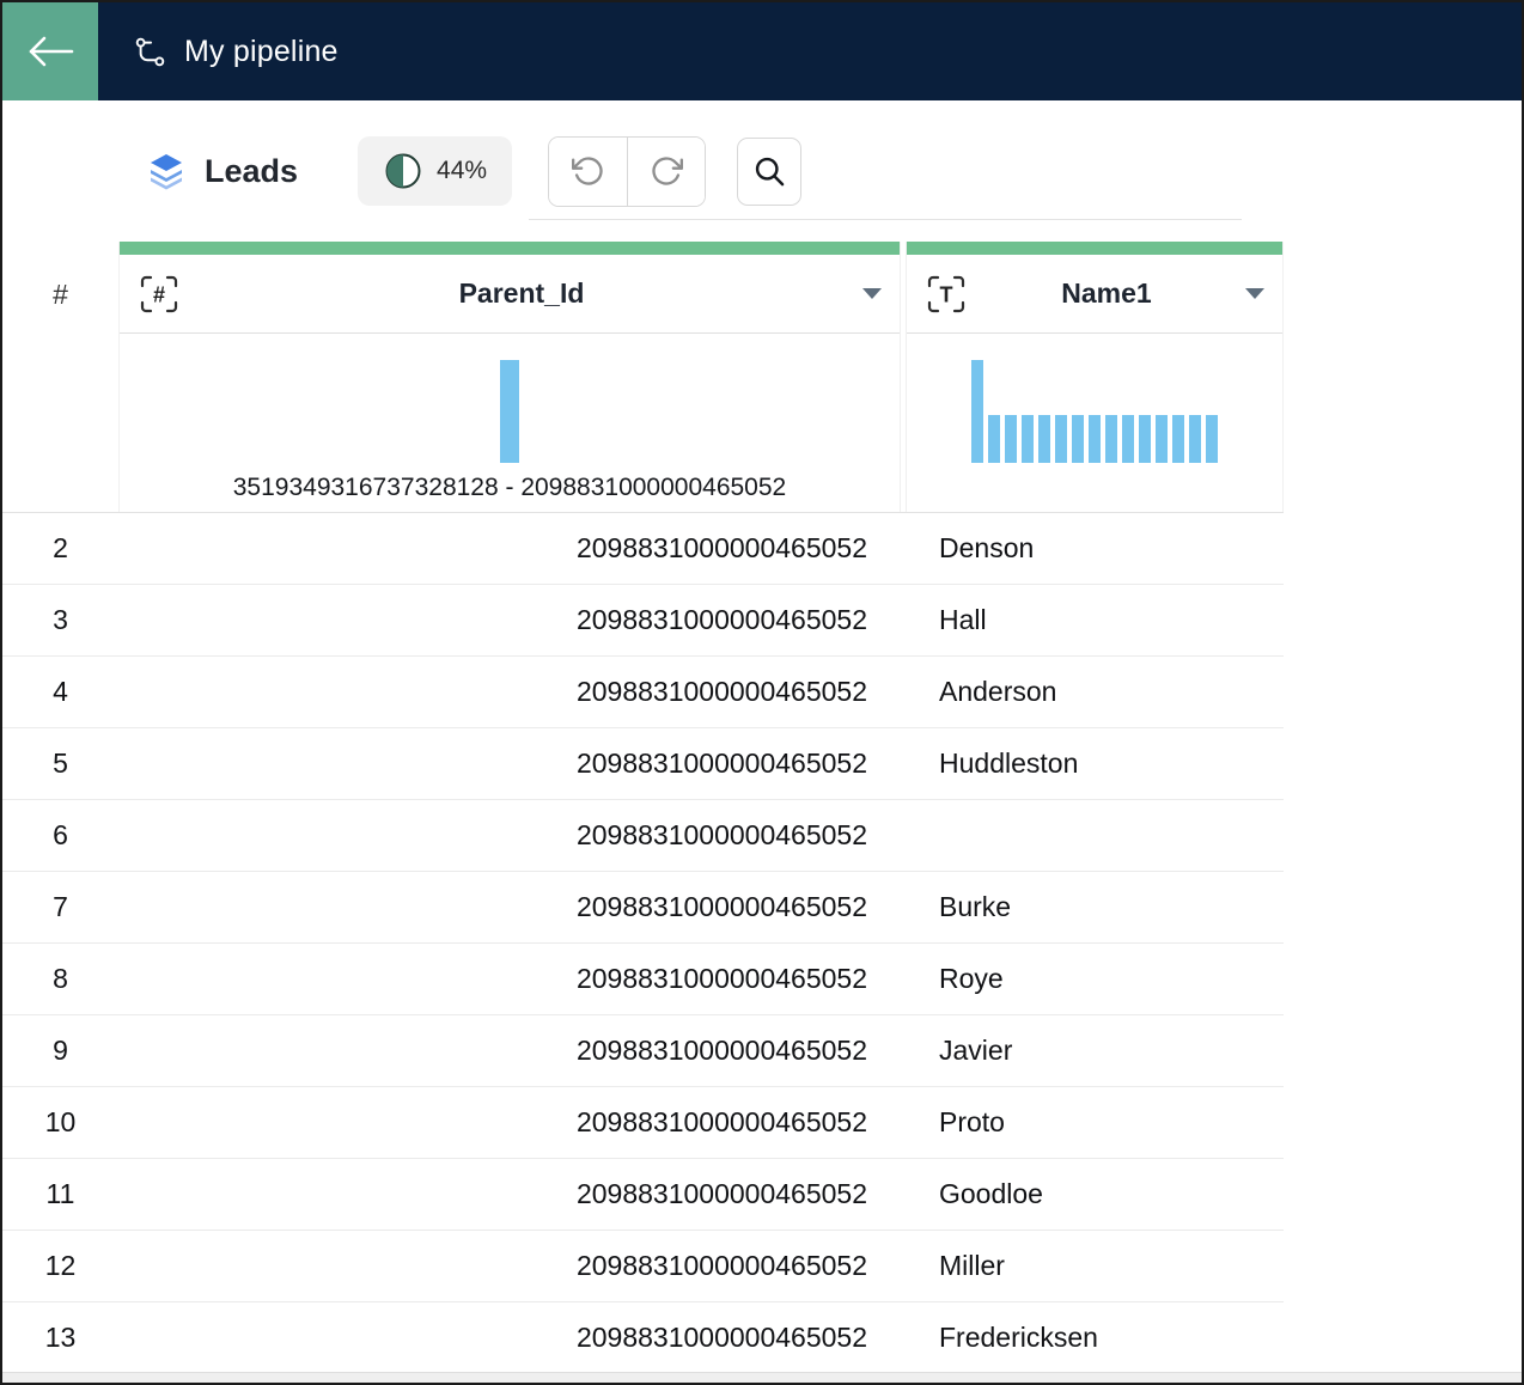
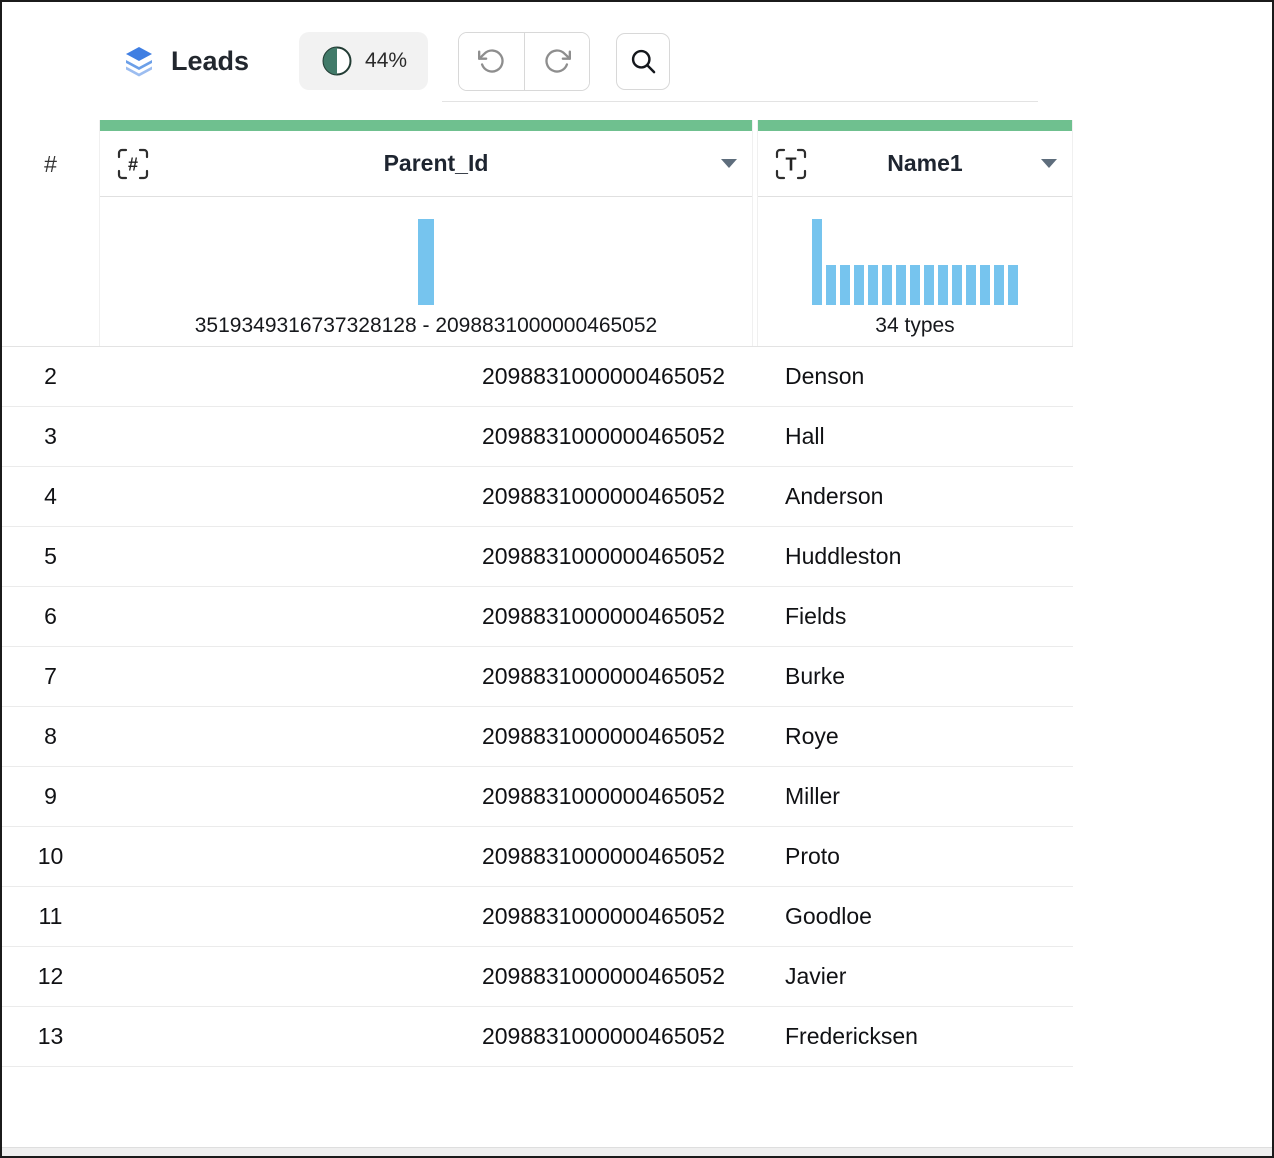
- My pipeline
  Leads
  44%
  #
  #
  Parent_Id
  3519349316737328128 - 2098831000000465052
  T
  Name1
+ 34 types
  2
  2098831000000465052
  Denson
  3
  2098831000000465052
  Hall
  4
  2098831000000465052
  Anderson
  5
  2098831000000465052
  Huddleston
  6
  2098831000000465052
+ Fields
  7
  2098831000000465052
  Burke
  8
  2098831000000465052
  Roye
  9
  2098831000000465052
- Javier
+ Miller
  10
  2098831000000465052
  Proto
  11
  2098831000000465052
  Goodloe
  12
  2098831000000465052
- Miller
+ Javier
  13
  2098831000000465052
  Fredericksen
